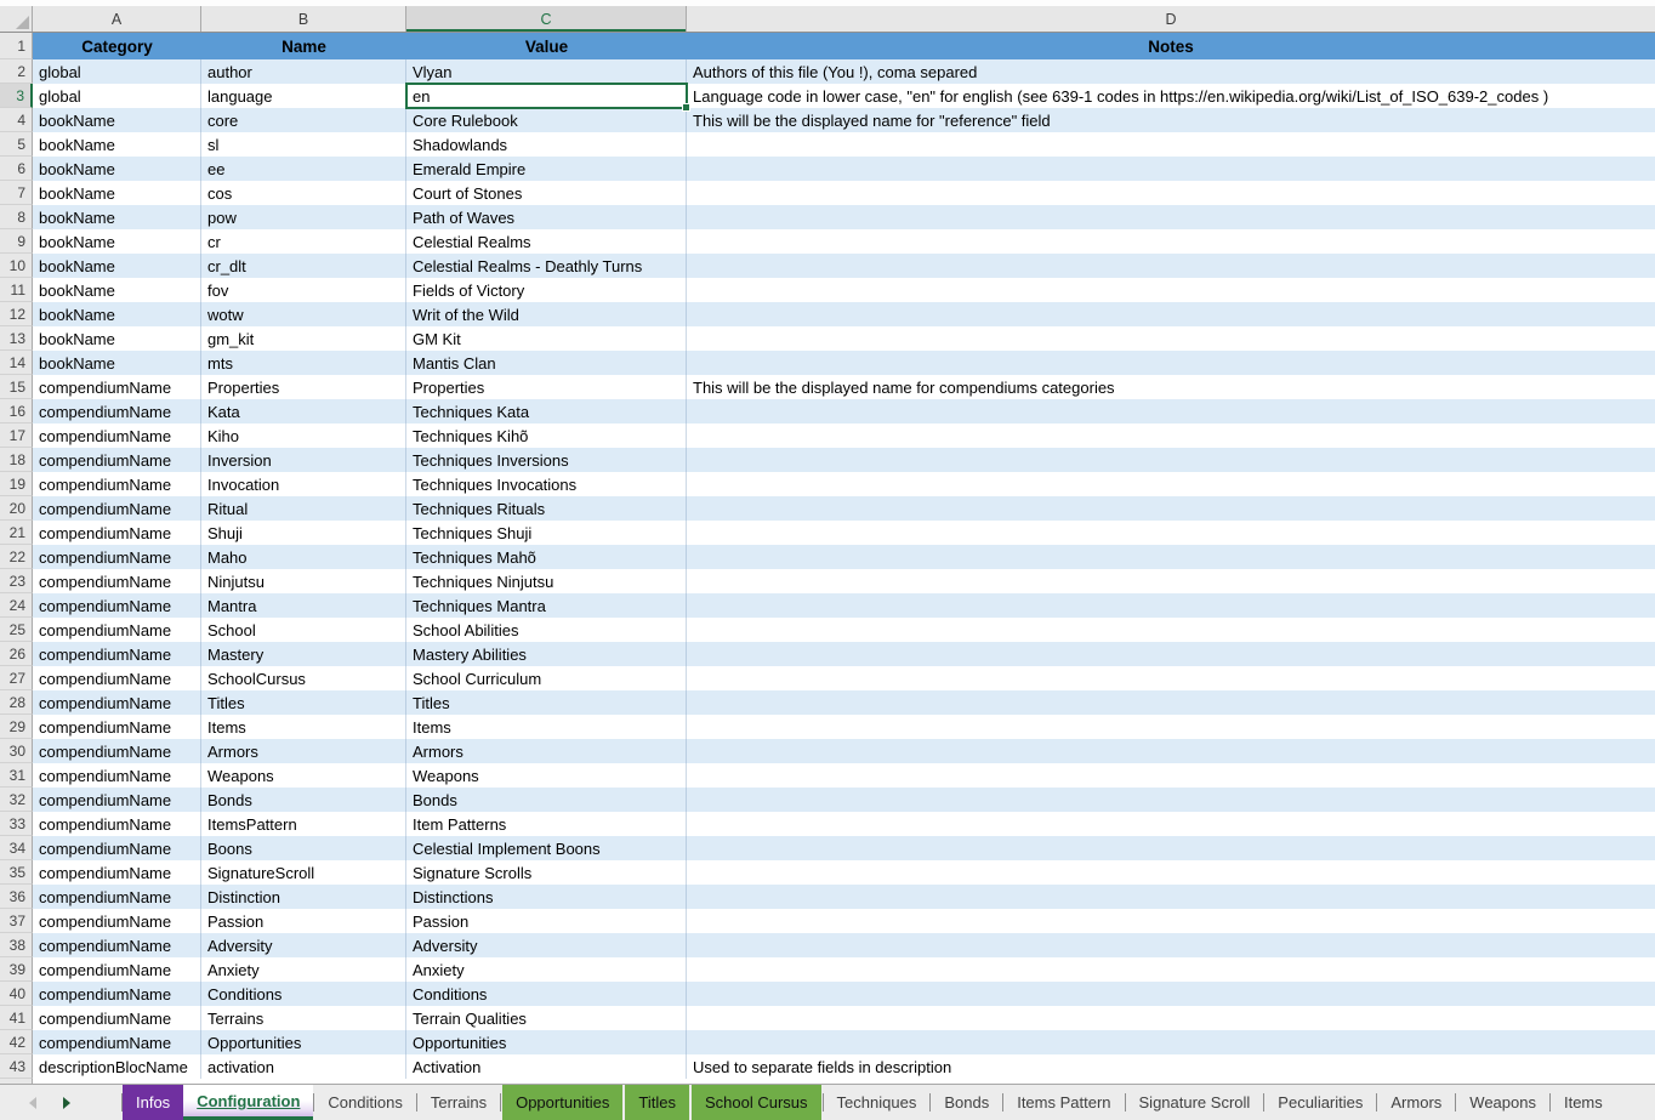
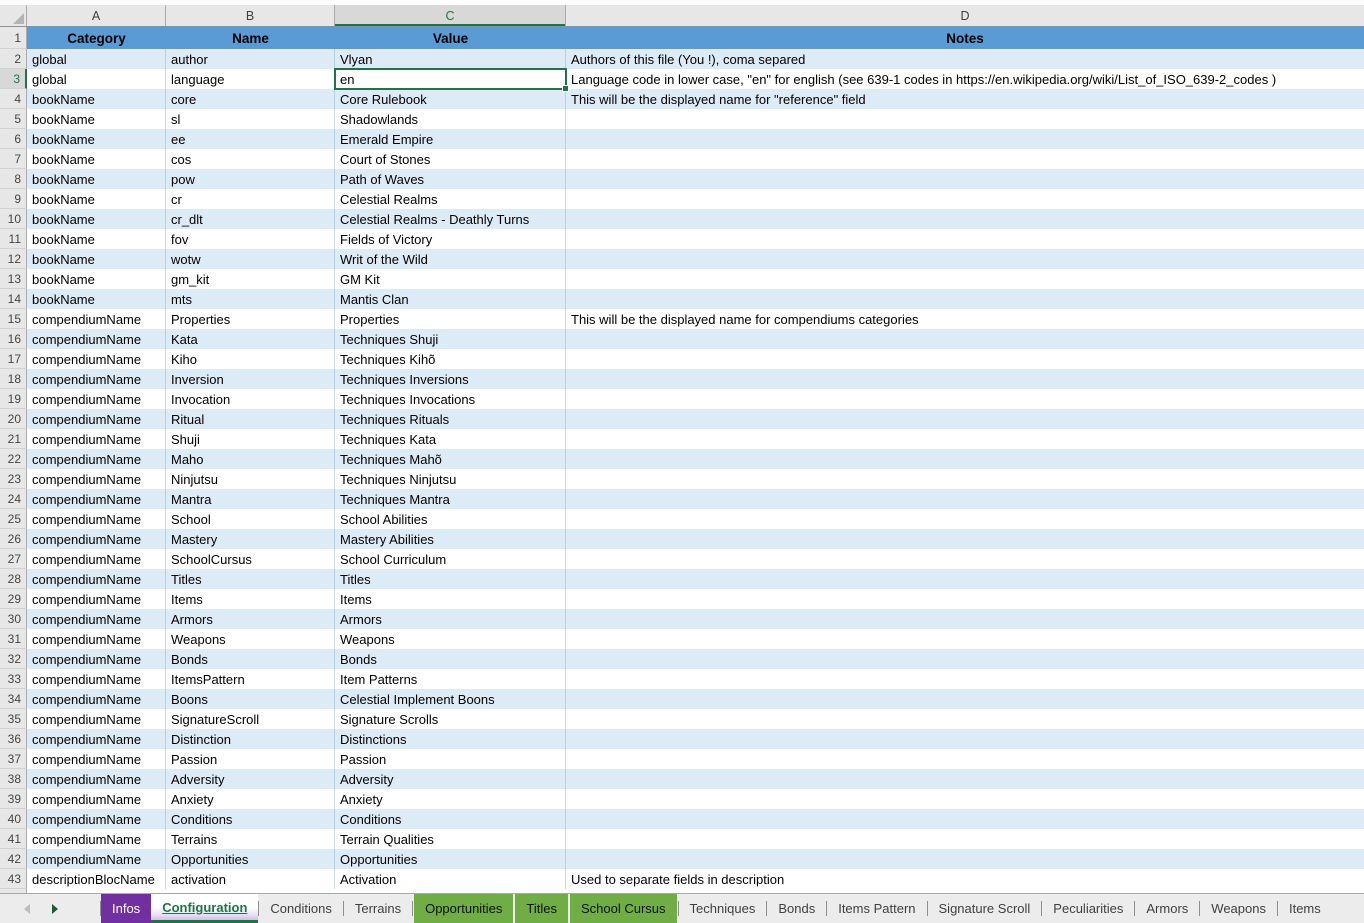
  A
  B
  C
  D
  1
  Category
  Name
  Value
  Notes
  2
  global
  author
  Vlyan
  Authors of this file (You !), coma separed
  3
  global
  language
  en
  Language code in lower case, "en" for english (see 639-1 codes in https://en.wikipedia.org/wiki/List_of_ISO_639-2_codes )
  4
  bookName
  core
  Core Rulebook
  This will be the displayed name for "reference" field
  5
  bookName
  sl
  Shadowlands
  6
  bookName
  ee
  Emerald Empire
  7
  bookName
  cos
  Court of Stones
  8
  bookName
  pow
  Path of Waves
  9
  bookName
  cr
  Celestial Realms
  10
  bookName
  cr_dlt
  Celestial Realms - Deathly Turns
  11
  bookName
  fov
  Fields of Victory
  12
  bookName
  wotw
  Writ of the Wild
  13
  bookName
  gm_kit
  GM Kit
  14
  bookName
  mts
  Mantis Clan
  15
  compendiumName
  Properties
  Properties
  This will be the displayed name for compendiums categories
  16
  compendiumName
  Kata
- Techniques Kata
+ Techniques Shuji
  17
  compendiumName
  Kiho
  Techniques Kihõ
  18
  compendiumName
  Inversion
  Techniques Inversions
  19
  compendiumName
  Invocation
  Techniques Invocations
  20
  compendiumName
  Ritual
  Techniques Rituals
  21
  compendiumName
  Shuji
- Techniques Shuji
+ Techniques Kata
  22
  compendiumName
  Maho
  Techniques Mahõ
  23
  compendiumName
  Ninjutsu
  Techniques Ninjutsu
  24
  compendiumName
  Mantra
  Techniques Mantra
  25
  compendiumName
  School
  School Abilities
  26
  compendiumName
  Mastery
  Mastery Abilities
  27
  compendiumName
  SchoolCursus
  School Curriculum
  28
  compendiumName
  Titles
  Titles
  29
  compendiumName
  Items
  Items
  30
  compendiumName
  Armors
  Armors
  31
  compendiumName
  Weapons
  Weapons
  32
  compendiumName
  Bonds
  Bonds
  33
  compendiumName
  ItemsPattern
  Item Patterns
  34
  compendiumName
  Boons
  Celestial Implement Boons
  35
  compendiumName
  SignatureScroll
  Signature Scrolls
  36
  compendiumName
  Distinction
  Distinctions
  37
  compendiumName
  Passion
  Passion
  38
  compendiumName
  Adversity
  Adversity
  39
  compendiumName
  Anxiety
  Anxiety
  40
  compendiumName
  Conditions
  Conditions
  41
  compendiumName
  Terrains
  Terrain Qualities
  42
  compendiumName
  Opportunities
  Opportunities
  43
  descriptionBlocName
  activation
  Activation
  Used to separate fields in description
  Infos
  Configuration
  Conditions
  Terrains
  Opportunities
  Titles
  School Cursus
  Techniques
  Bonds
  Items Pattern
  Signature Scroll
  Peculiarities
  Armors
  Weapons
  Items
